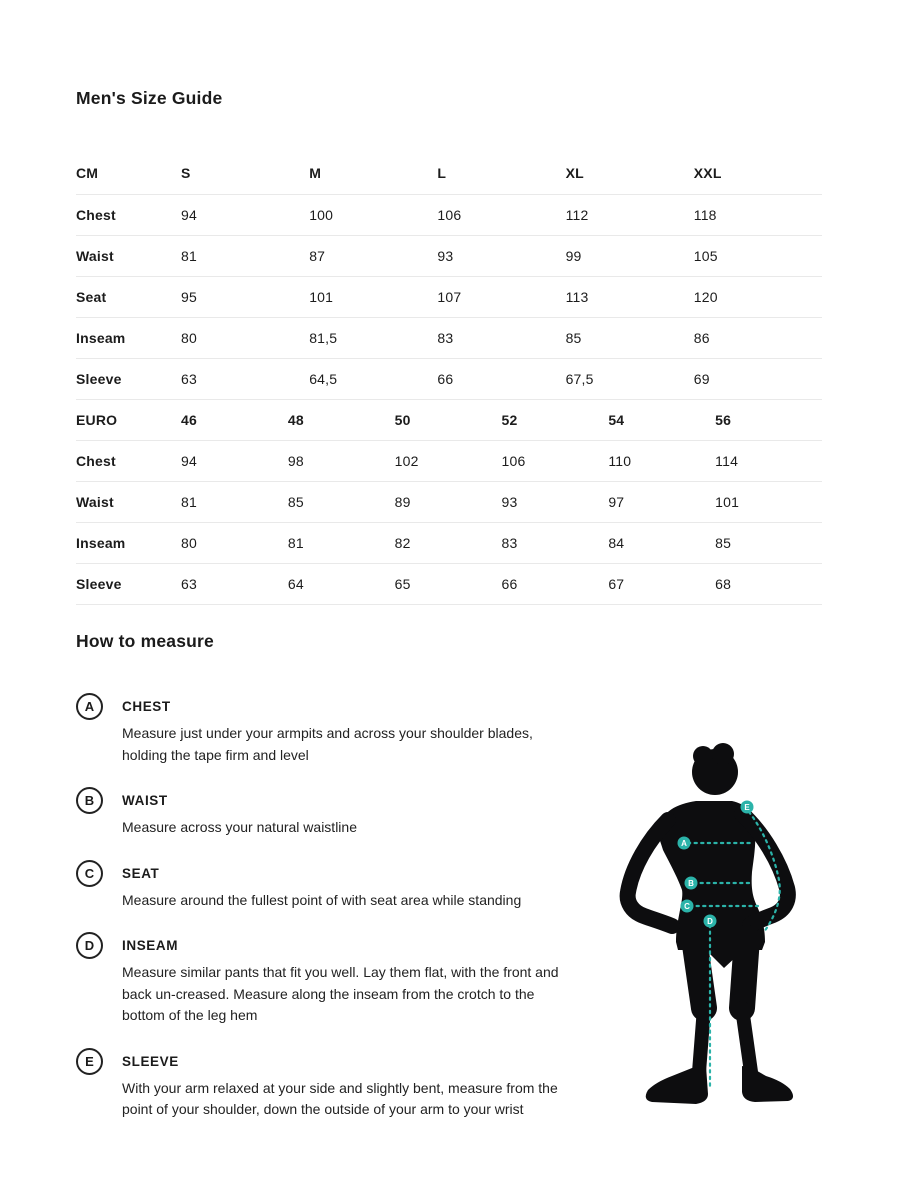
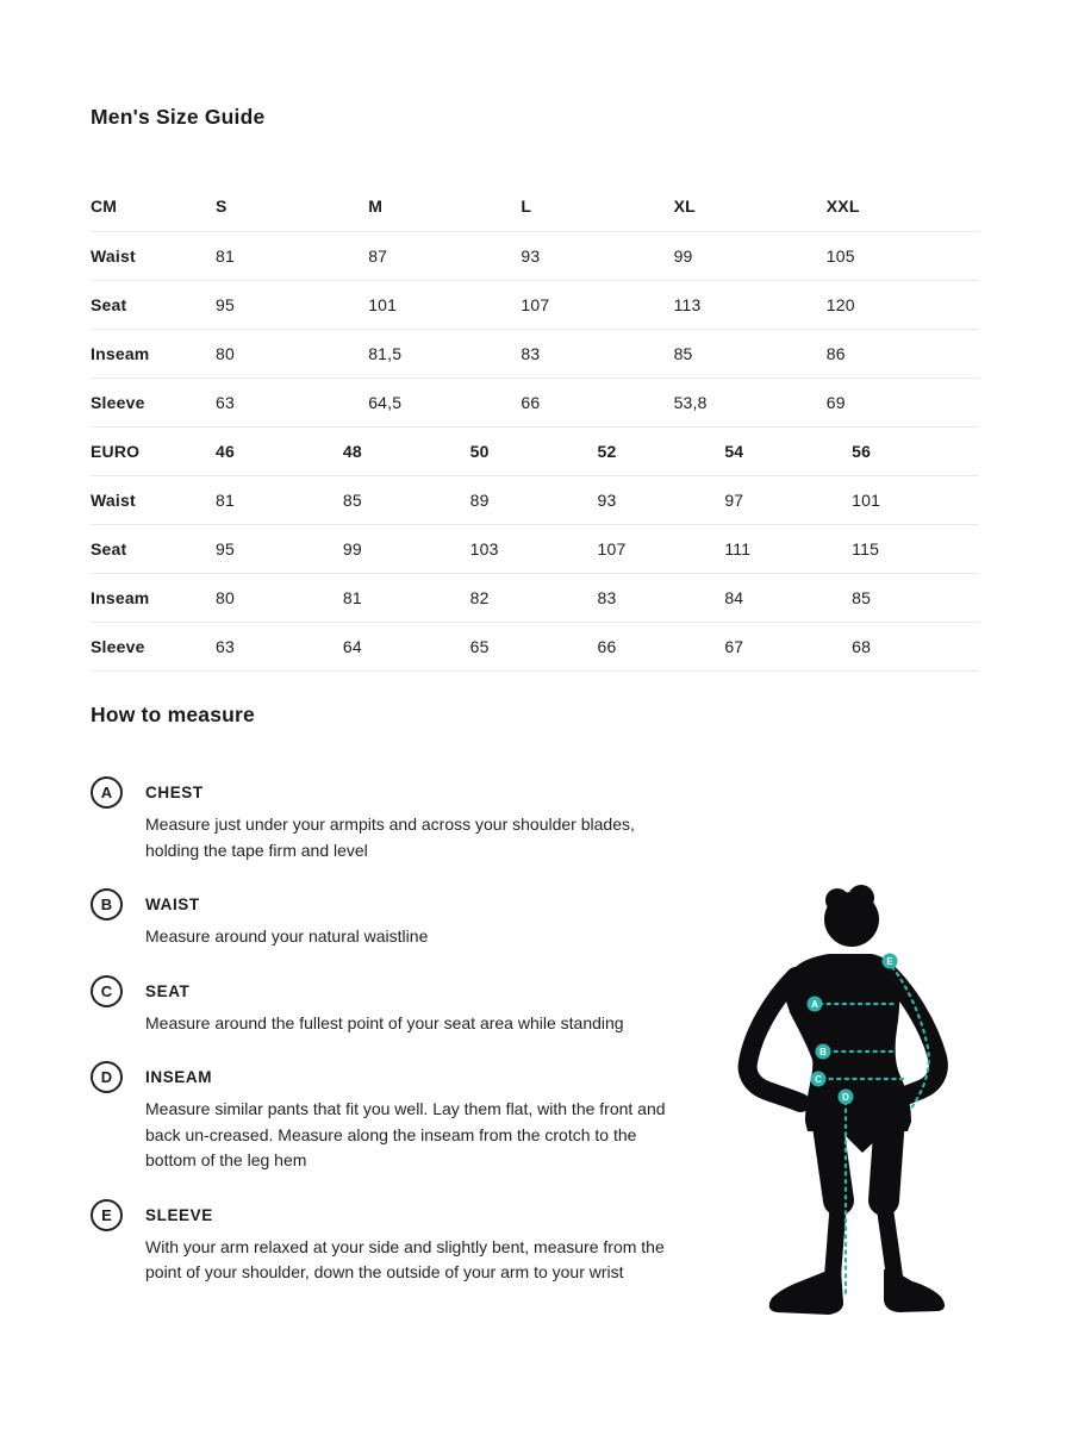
  Men's Size Guide
  CM	S	M	L	XL	XXL
- Chest	94	100	106	112	118
  Waist	81	87	93	99	105
  Seat	95	101	107	113	120
  Inseam	80	81,5	83	85	86
- Sleeve	63	64,5	66	67,5	69
+ Sleeve	63	64,5	66	53,8	69
  EURO	46	48	50	52	54	56
- Chest	94	98	102	106	110	114
  Waist	81	85	89	93	97	101
+ Seat	95	99	103	107	111	115
  Inseam	80	81	82	83	84	85
  Sleeve	63	64	65	66	67	68
  How to measure
  A
  CHEST
  Measure just under your armpits and across your shoulder blades, holding the tape firm and level
  B
  WAIST
- Measure across your natural waistline
+ Measure around your natural waistline
  C
  SEAT
- Measure around the fullest point of with seat area while standing
+ Measure around the fullest point of your seat area while standing
  D
  INSEAM
  Measure similar pants that fit you well. Lay them flat, with the front and back un-creased. Measure along the inseam from the crotch to the bottom of the leg hem
  E
  SLEEVE
  With your arm relaxed at your side and slightly bent, measure from the point of your shoulder, down the outside of your arm to your wrist
  A
  B
  C
  D
  E
